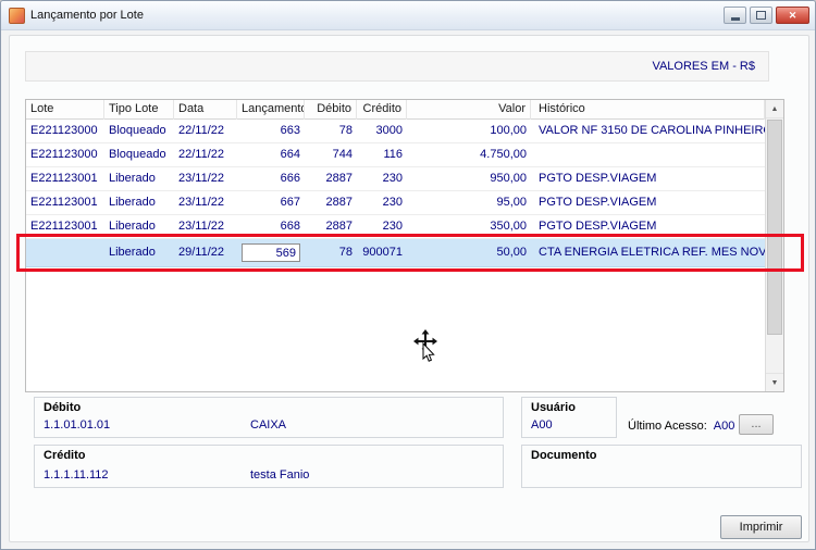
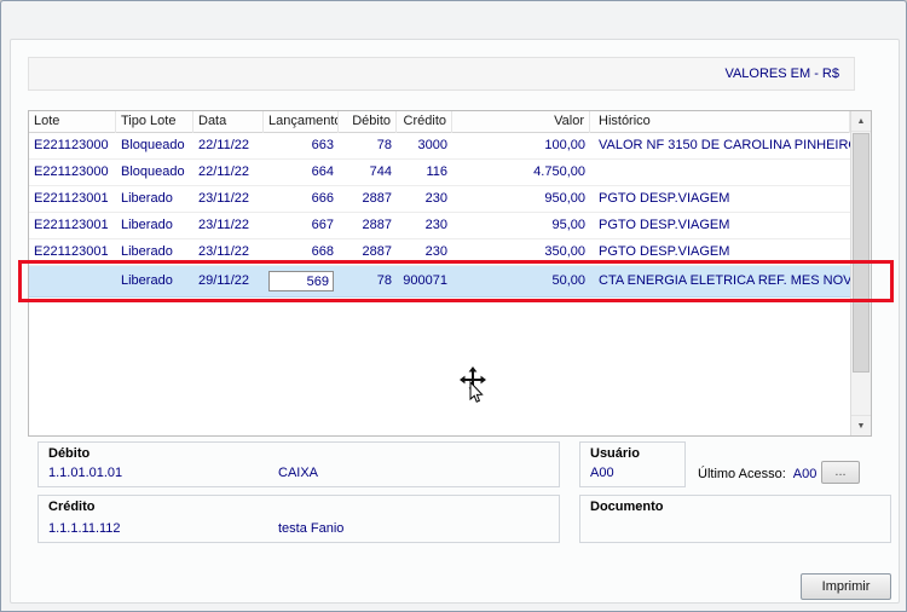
- Lançamento por Lote
- ✕
  VALORES EM - R$
  Lote
  Tipo Lote
  Data
  Lançamento
  Débito
  Crédito
  Valor
  Histórico
  E221123000
  Bloqueado
  22/11/22
  663
  78
  3000
  100,00
  VALOR NF 3150 DE CAROLINA PINHEIR
  E221123000
  Bloqueado
  22/11/22
  664
  744
  116
  4.750,00
  E221123001
  Liberado
  23/11/22
  666
  2887
  230
  950,00
  PGTO DESP.VIAGEM
  E221123001
  Liberado
  23/11/22
  667
  2887
  230
  95,00
  PGTO DESP.VIAGEM
  E221123001
  Liberado
  23/11/22
  668
  2887
  230
  350,00
  PGTO DESP.VIAGEM
  Liberado
  29/11/22
  569
  78
  900071
  50,00
  CTA ENERGIA ELETRICA REF. MES NOV
  Débito
  1.1.01.01.01
  CAIXA
  Usuário
  A00
  Último Acesso: A00
  ...
  Crédito
  1.1.1.11.112
  testa Fanio
  Documento
  Imprimir
